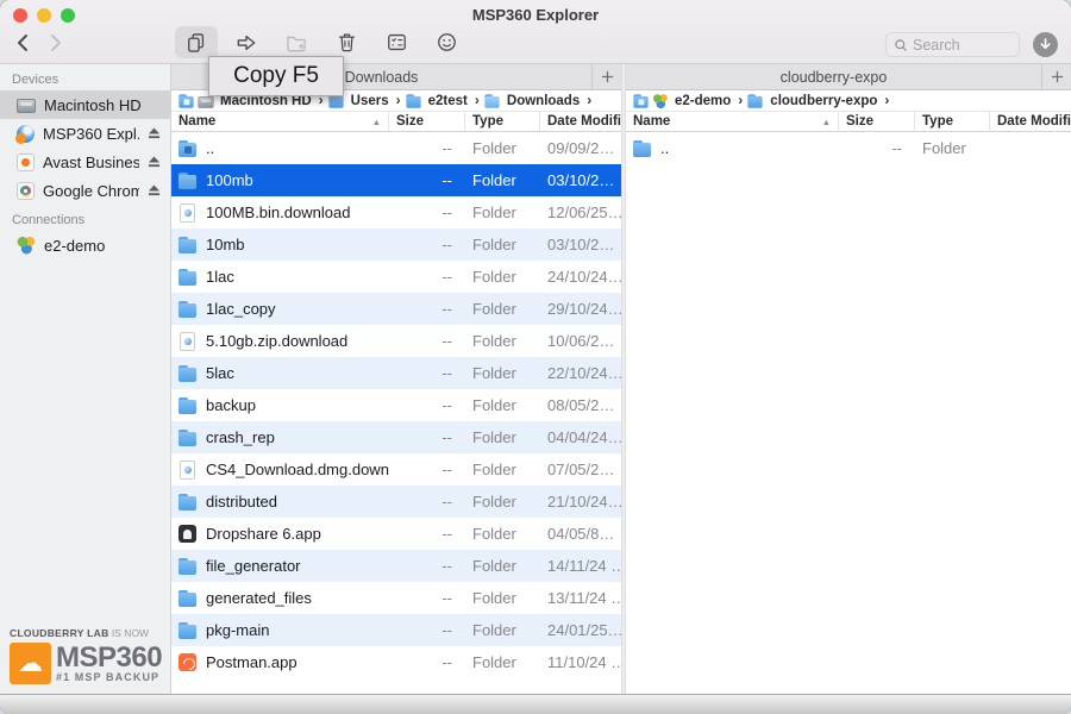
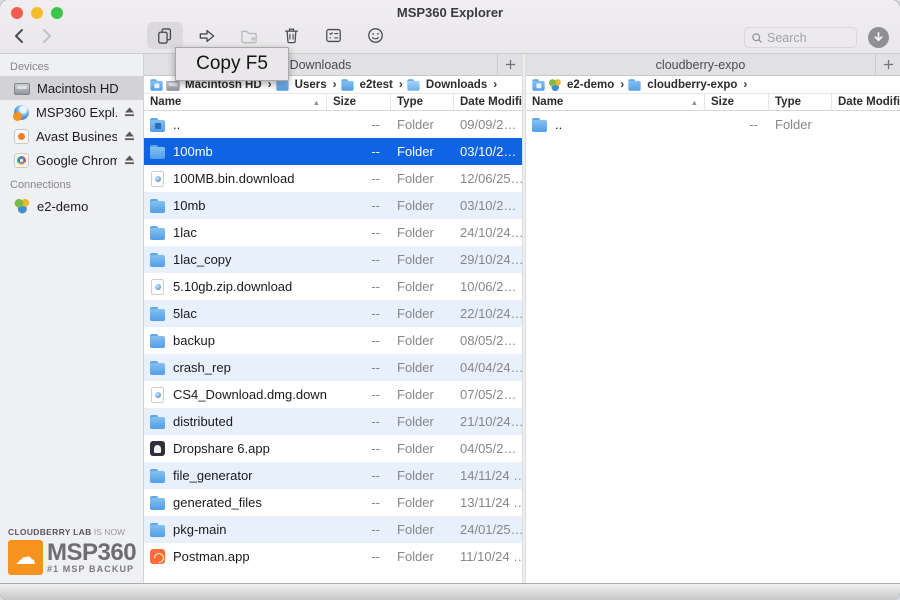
  MSP360 Explorer
  Search
  Devices
  Macintosh HD
  MSP360 Expl.
  Avast Busines
  Google Chrom
  Connections
  e2-demo
  CLOUDBERRY LAB IS NOW
  ☁
  MSP360
  #1 MSP BACKUP
  Downloads
  Macintosh HD
  Users
  e2test
  Downloads
  Name
  Size
  Type
  Date Modifi
  ..
  --
  Folder
  09/09/2…
  100mb
  --
  Folder
  03/10/2…
  100MB.bin.download
  --
  Folder
  12/06/25…
  10mb
  --
  Folder
  03/10/2…
  1lac
  --
  Folder
  24/10/24…
  1lac_copy
  --
  Folder
  29/10/24…
  5.10gb.zip.download
  --
  Folder
  10/06/2…
  5lac
  --
  Folder
  22/10/24…
  backup
  --
  Folder
  08/05/2…
  crash_rep
  --
  Folder
  04/04/24…
  CS4_Download.dmg.down
  --
  Folder
  07/05/2…
  distributed
  --
  Folder
  21/10/24…
  Dropshare 6.app
  --
  Folder
- 04/05/8…
+ 04/05/2…
  file_generator
  --
  Folder
  14/11/24 …
  generated_files
  --
  Folder
  13/11/24 …
  pkg-main
  --
  Folder
  24/01/25…
  Postman.app
  --
  Folder
  11/10/24 …
  cloudberry-expo
  e2-demo
  cloudberry-expo
  Name
  Size
  Type
  Date Modifi
  ..
  --
  Folder
  Copy F5
